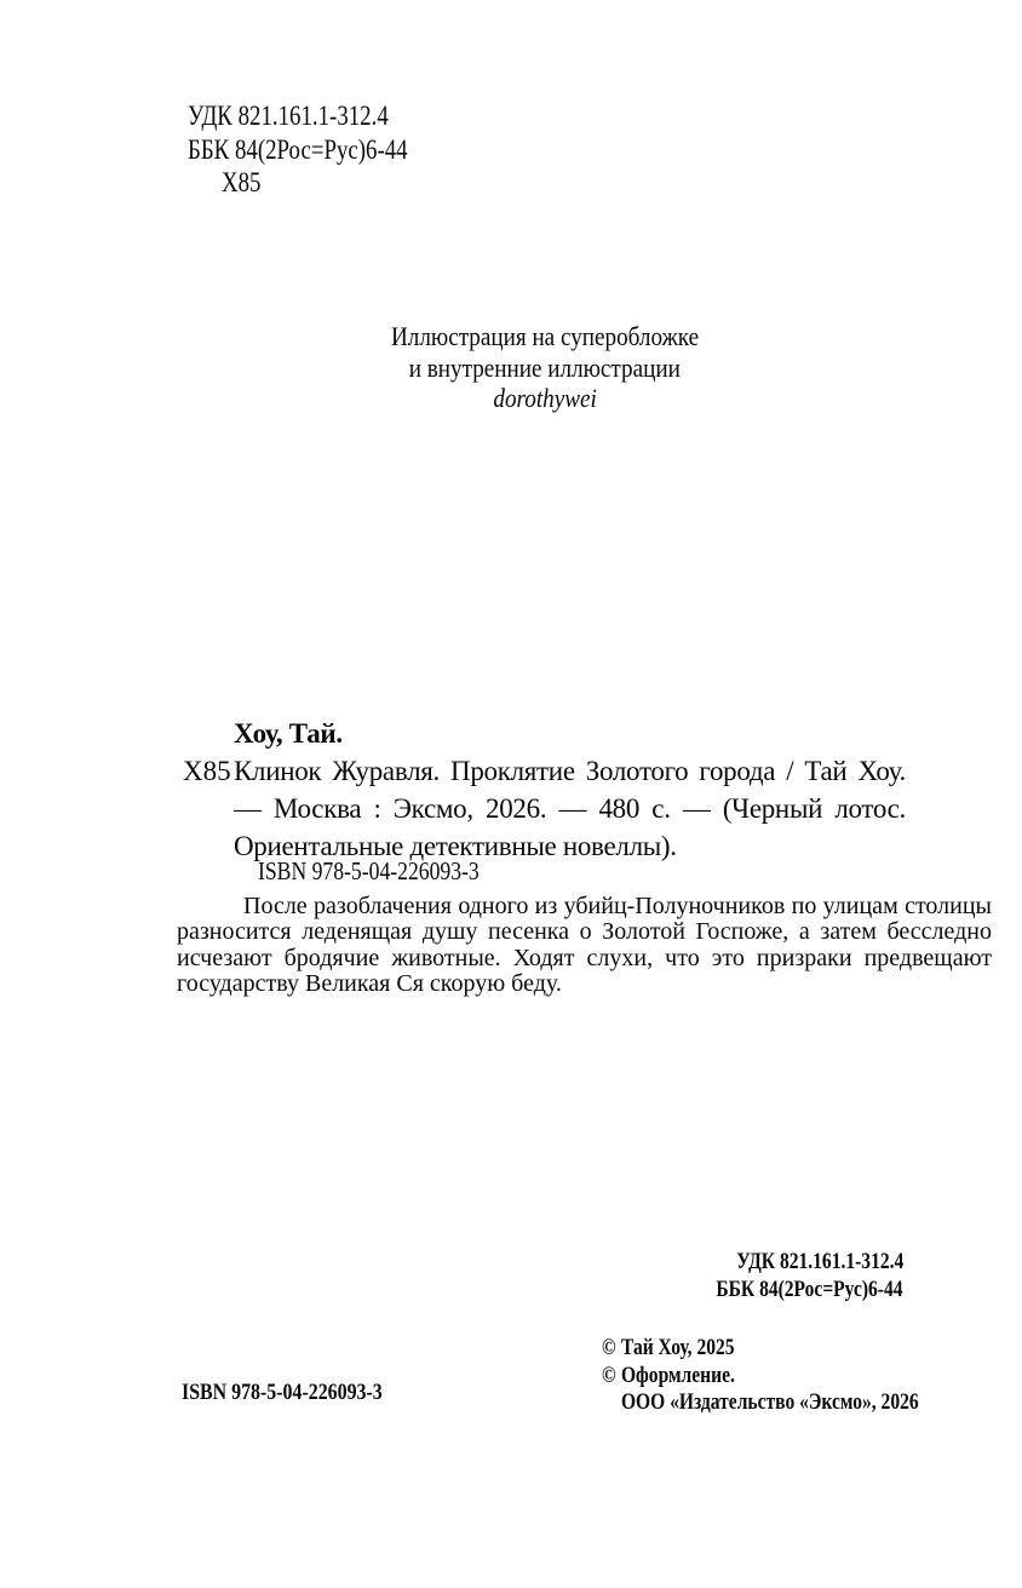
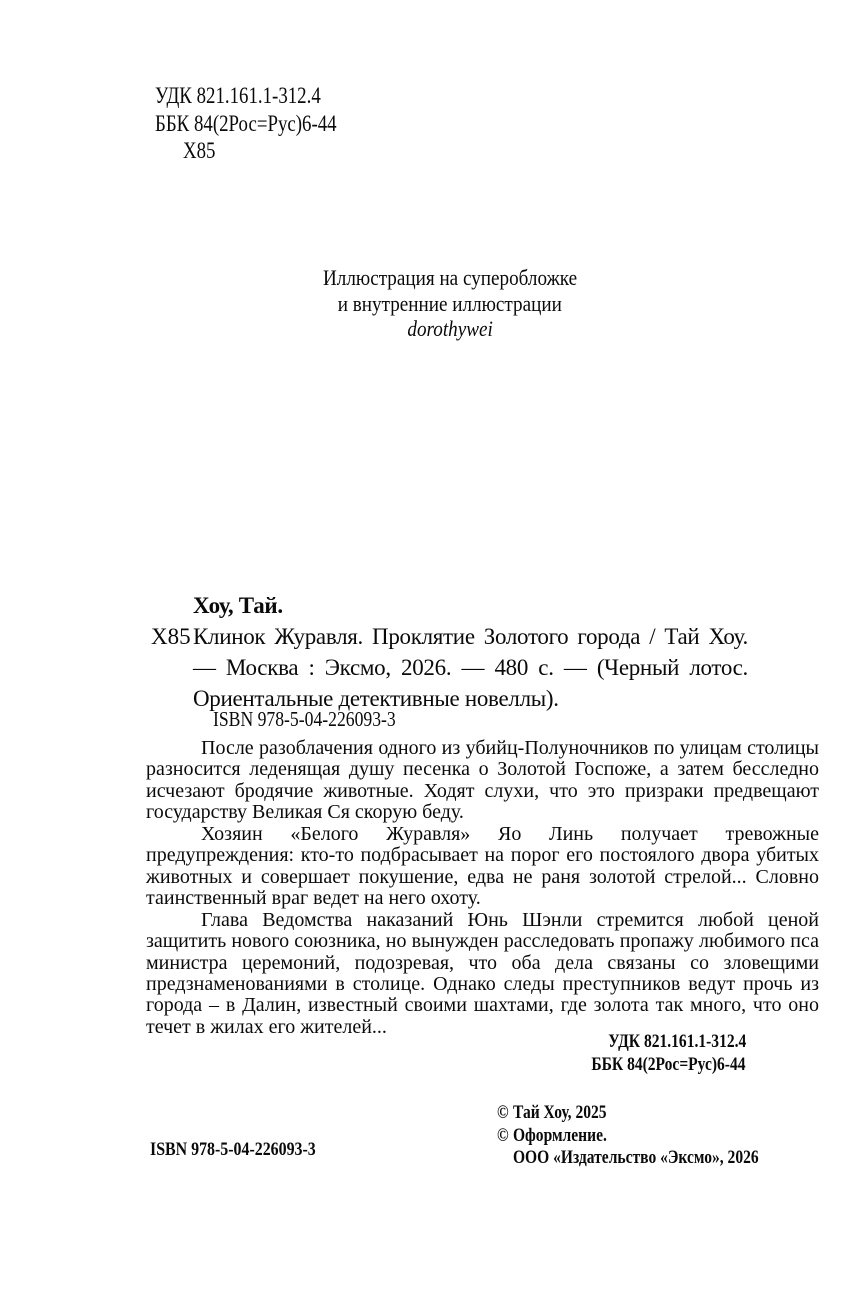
  УДК 821.161.1-312.4
  ББК 84(2Рос=Рус)6-44
  Х85
  Иллюстрация на суперобложке
  и внутренние иллюстрации
  dorothywei
  Хоу, Тай.
  Х85
  Клинок Журавля. Проклятие Золотого города / Тай Хоу. — Москва : Эксмо, 2026. — 480 с. — (Черный лотос. Ориентальные детективные новеллы).
  ISBN 978-5-04-226093-3
  После разоблачения одного из убийц-Полуночников по улицам столицы разносится леденящая душу песенка о Золотой Госпоже, а затем бесследно исчезают бродячие животные. Ходят слухи, что это призраки предвещают государству Великая Ся скорую беду.
+ Хозяин «Белого Журавля» Яо Линь получает тревожные предупреждения: кто-то подбрасывает на порог его постоялого двора убитых животных и совершает покушение, едва не раня золотой стрелой... Словно таинственный враг ведет на него охоту.
+ Глава Ведомства наказаний Юнь Шэнли стремится любой ценой защитить нового союзника, но вынужден расследовать пропажу любимого пса министра церемоний, подозревая, что оба дела связаны со зловещими предзнаменованиями в столице. Однако следы преступников ведут прочь из города – в Далин, известный своими шахтами, где золота так много, что оно течет в жилах его жителей...
  УДК 821.161.1-312.4
  ББК 84(2Рос=Рус)6-44
  ©
  Тай Хоу, 2025
  ©
  Оформление.
  ООО «Издательство «Эксмо», 2026
  ISBN 978-5-04-226093-3
